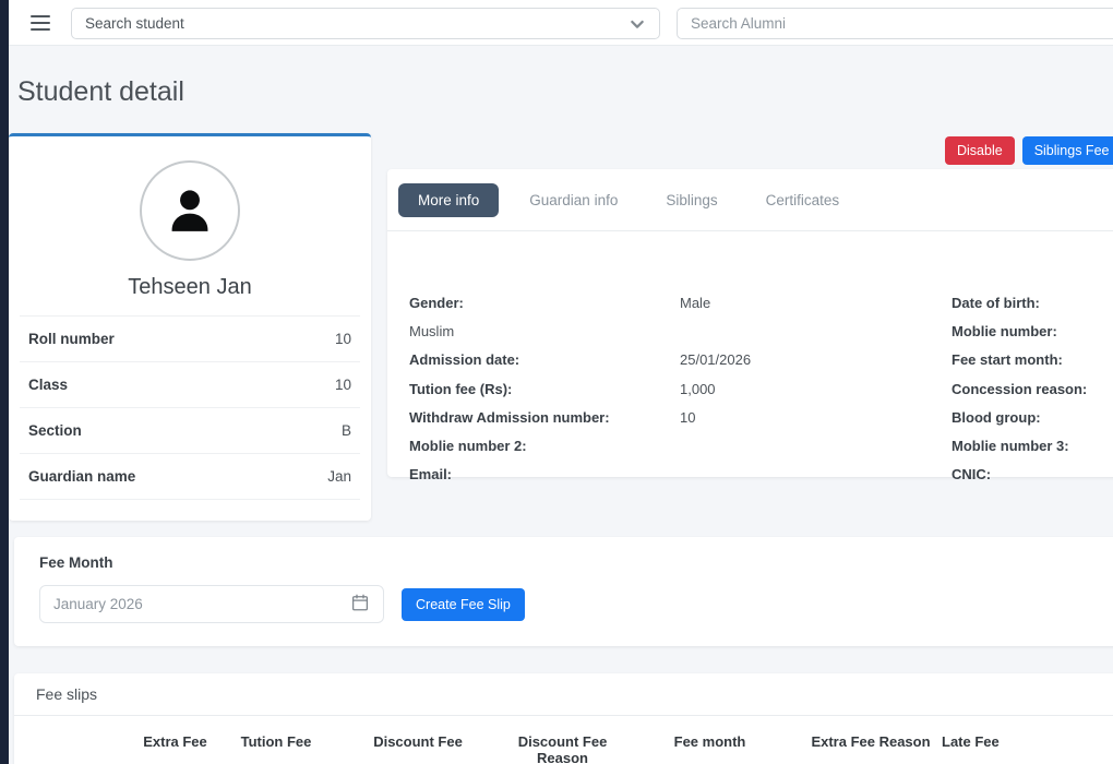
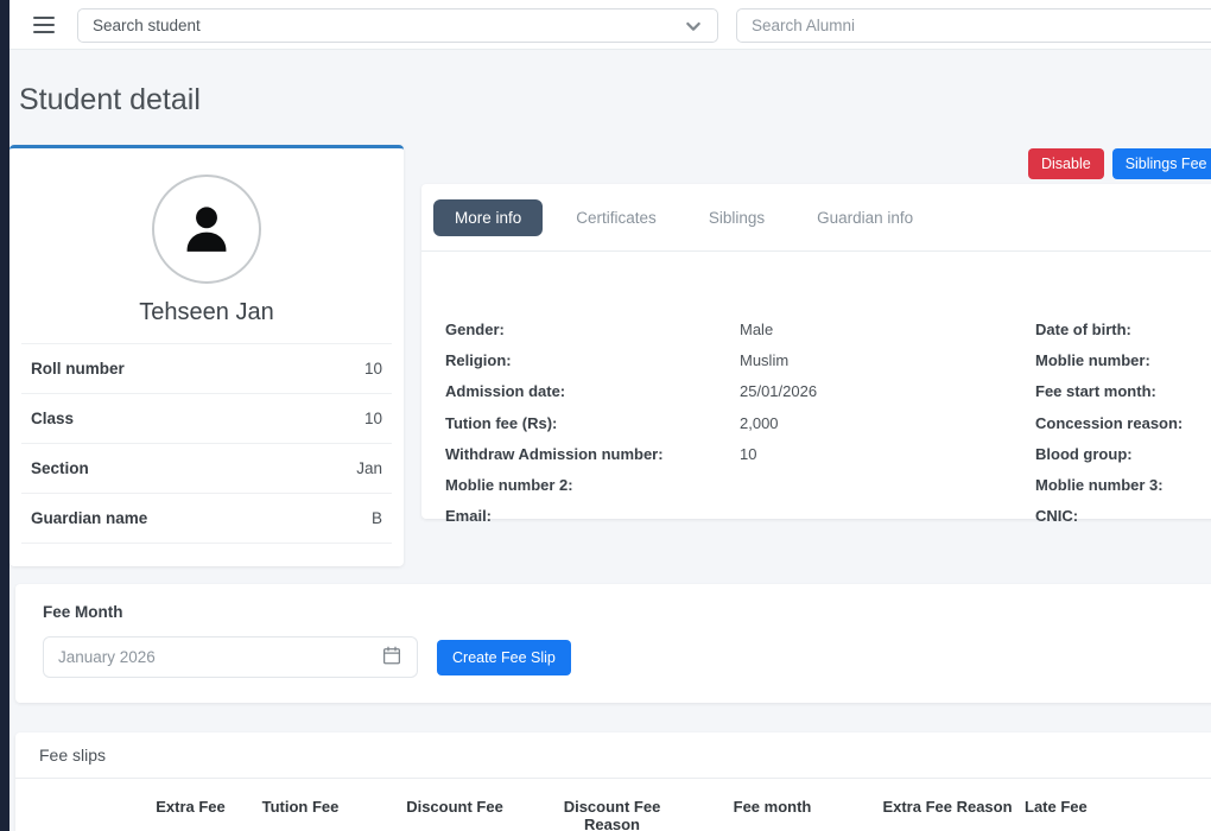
  Search student
  Search Alumni
  Student detail
  Tehseen Jan
  Roll number
  10
  Class
  10
  Section
- B
+ Jan
  Guardian name
- Jan
+ B
  Disable
  Siblings Fee
  More info
- Guardian info
+ Certificates
  Siblings
- Certificates
+ Guardian info
  Gender:
  Male
+ Religion:
  Muslim
  Admission date:
  25/01/2026
  Tution fee (Rs):
- 1,000
+ 2,000
  Withdraw Admission number:
  10
  Moblie number 2:
  Email:
  Date of birth:
  Moblie number:
  Fee start month:
  Concession reason:
  Blood group:
  Moblie number 3:
  CNIC:
  Fee Month
  January 2026
  Create Fee Slip
  Fee slips
  Extra Fee
  Tution Fee
  Discount Fee
  Discount Fee Reason
  Fee month
  Extra Fee Reason
  Late Fee
